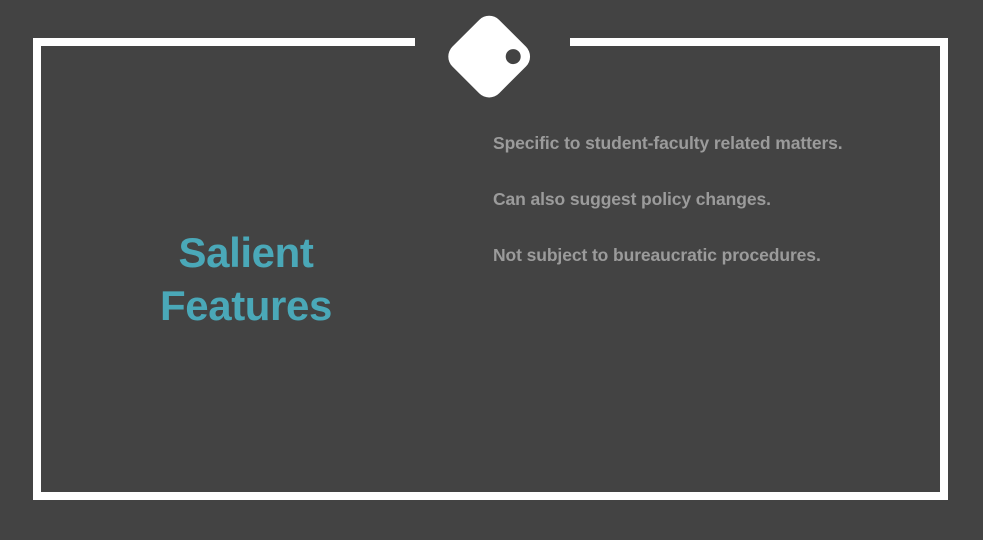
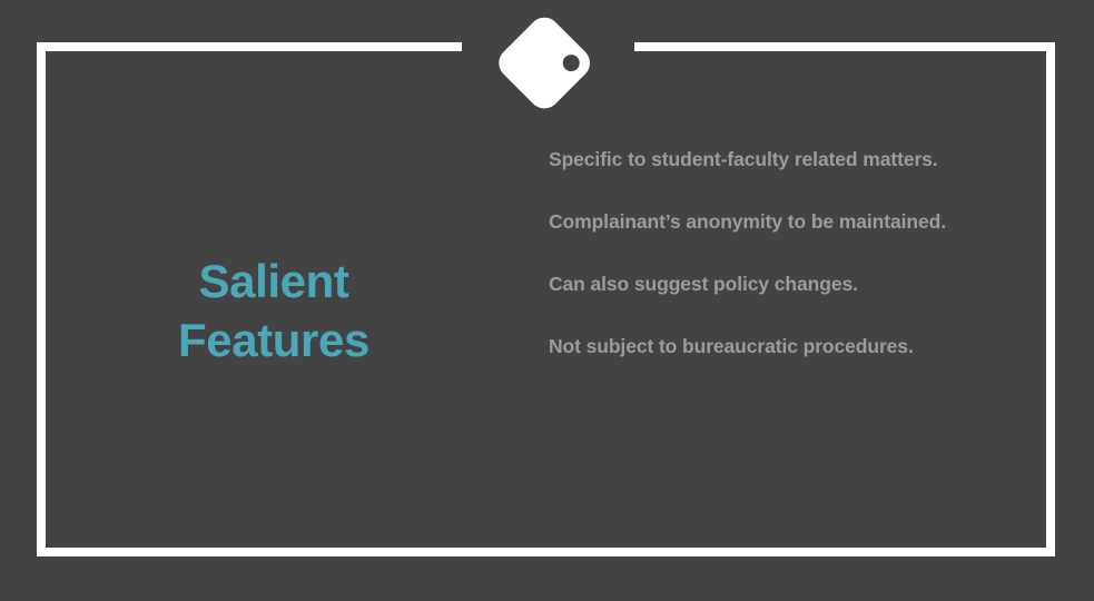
  Salient
  Features
  Specific to student-faculty related matters.
+ Complainant’s anonymity to be maintained.
  Can also suggest policy changes.
  Not subject to bureaucratic procedures.
